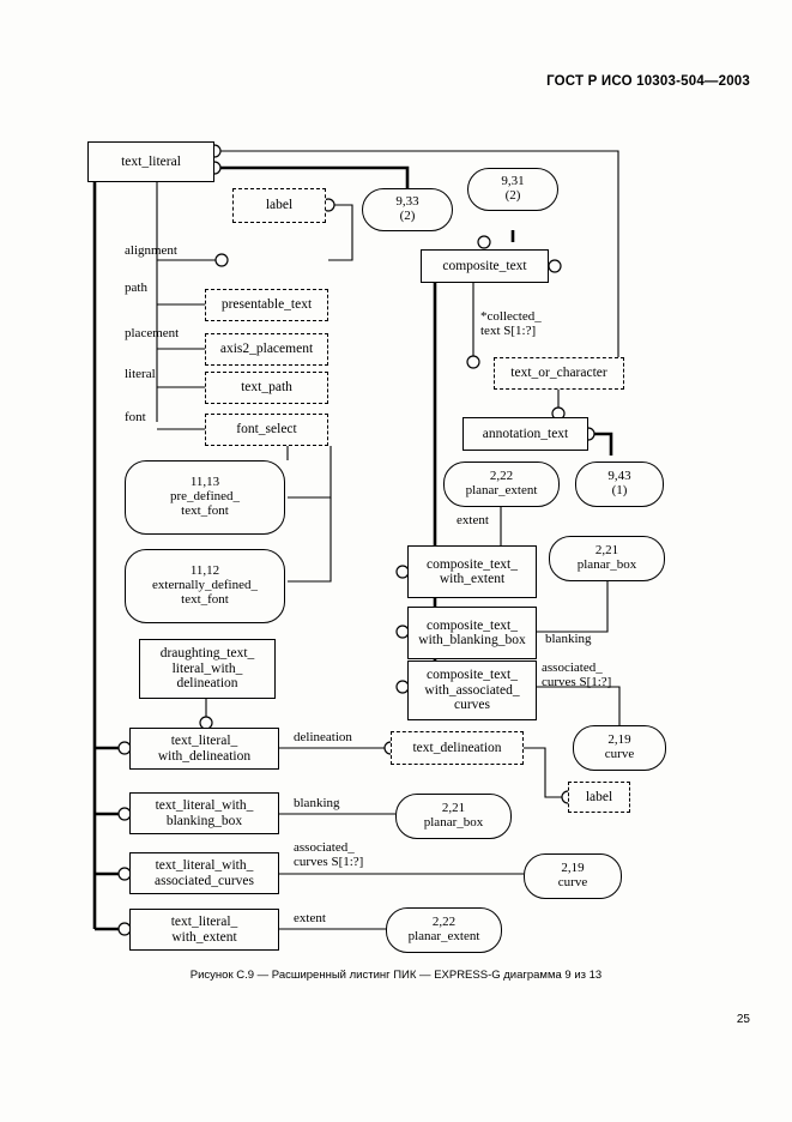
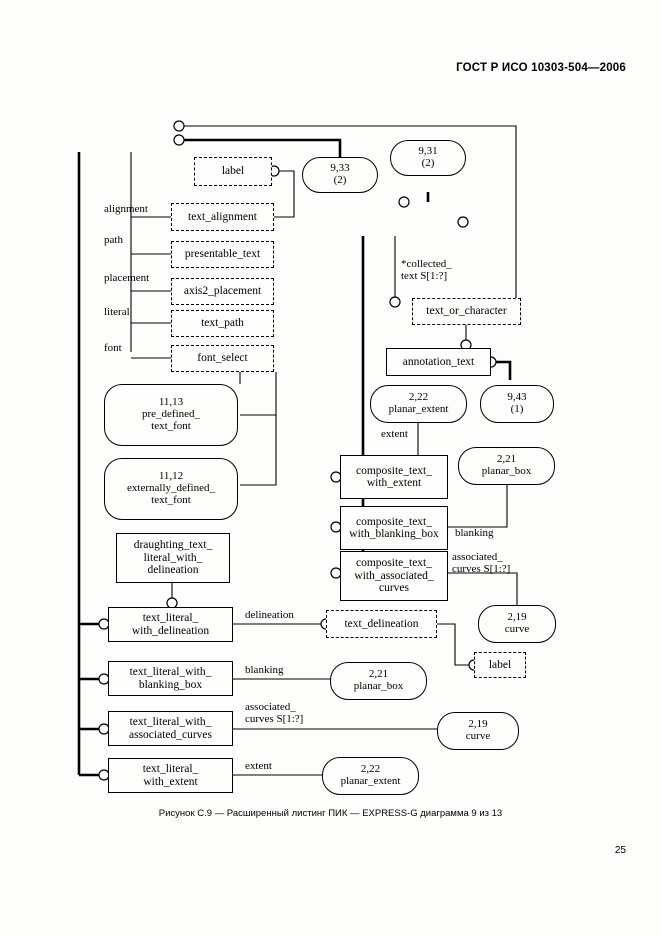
- ГОСТ Р ИСО 10303-504—2003
+ ГОСТ Р ИСО 10303-504—2006
- text_literal
- composite_text
  annotation_text
  composite_text_
  with_extent
  composite_text_
  with_blanking_box
  composite_text_
  with_associated_
  curves
  draughting_text_
  literal_with_
  delineation
  text_literal_
  with_delineation
  text_literal_with_
  blanking_box
  text_literal_with_
  associated_curves
  text_literal_
  with_extent
  label
+ text_alignment
  presentable_text
  axis2_placement
  text_path
  font_select
  text_or_character
  text_delineation
  label
  9,33
  (2)
  9,31
  (2)
  9,43
  (1)
  11,13
  pre_defined_
  text_font
  11,12
  externally_defined_
  text_font
  2,22
  planar_extent
  2,21
  planar_box
  2,19
  curve
  2,21
  planar_box
  2,19
  curve
  2,22
  planar_extent
  alignment
  path
  placement
  literal
  font
  *collected_
  text S[1:?]
  extent
  blanking
  associated_
  curves S[1:?]
  delineation
  blanking
  associated_
  curves S[1:?]
  extent
  Рисунок С.9 — Расширенный листинг ПИК — EXPRESS-G диаграмма 9 из 13
  25
